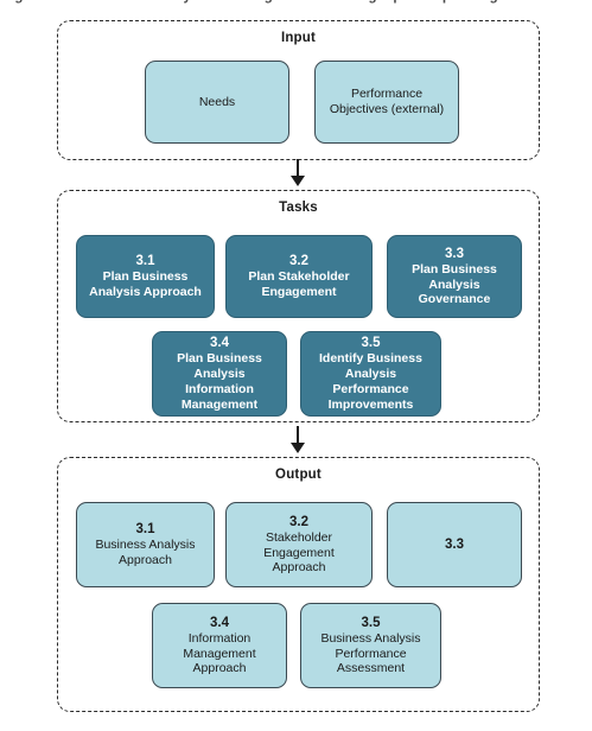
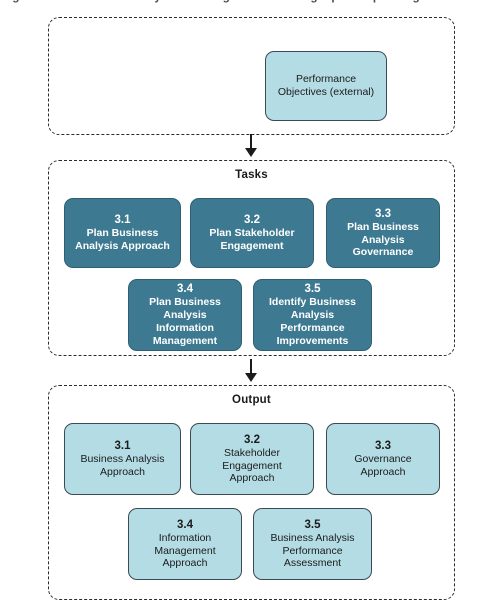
- Input
- Needs
  Performance
  Objectives (external)
  Tasks
  3.1
  Plan Business
  Analysis Approach
  3.2
  Plan Stakeholder
  Engagement
  3.3
  Plan Business
  Analysis
  Governance
  3.4
  Plan Business
  Analysis
  Information
  Management
  3.5
  Identify Business
  Analysis
  Performance
  Improvements
  Output
  3.1
  Business Analysis
  Approach
  3.2
  Stakeholder
  Engagement
  Approach
  3.3
+ Governance Approach
  3.4
  Information
  Management
  Approach
  3.5
  Business Analysis
  Performance
  Assessment
